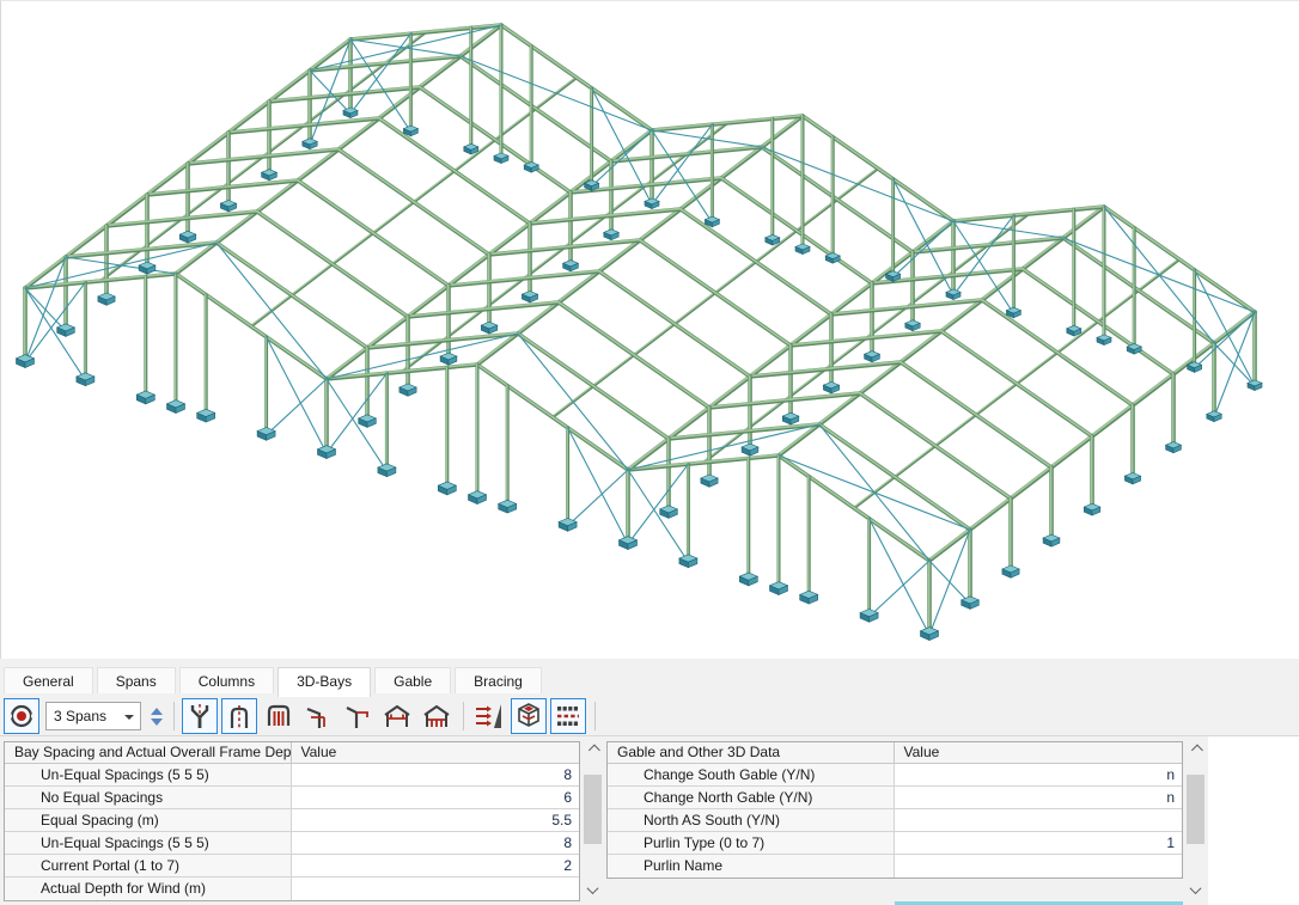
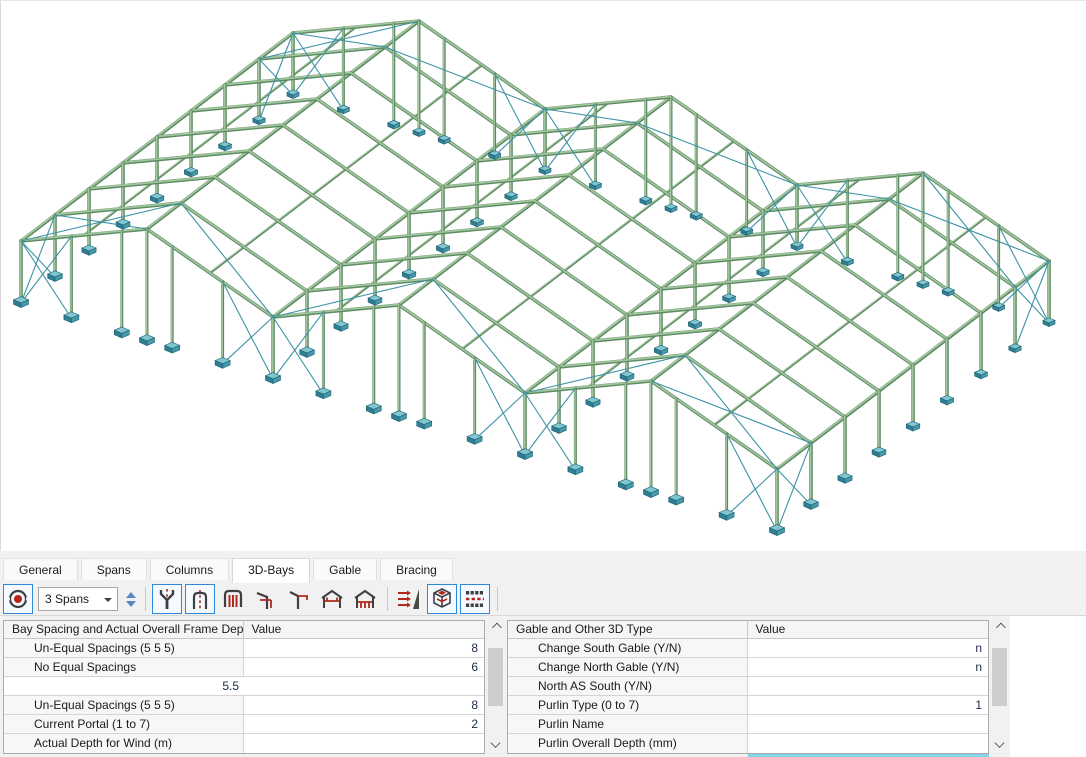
  General
  Spans
  Columns
  3D-Bays
  Gable
  Bracing
  3 Spans
  Bay Spacing and Actual Overall Frame Dep
  Value
  Un-Equal Spacings (5 5 5)
  8
  No Equal Spacings
  6
- Equal Spacing (m)
  5.5
  Un-Equal Spacings (5 5 5)
  8
  Current Portal (1 to 7)
  2
  Actual Depth for Wind (m)
- Gable and Other 3D Data
+ Gable and Other 3D Type
  Value
  Change South Gable (Y/N)
  n
  Change North Gable (Y/N)
  n
  North AS South (Y/N)
  Purlin Type (0 to 7)
  1
  Purlin Name
+ Purlin Overall Depth (mm)
